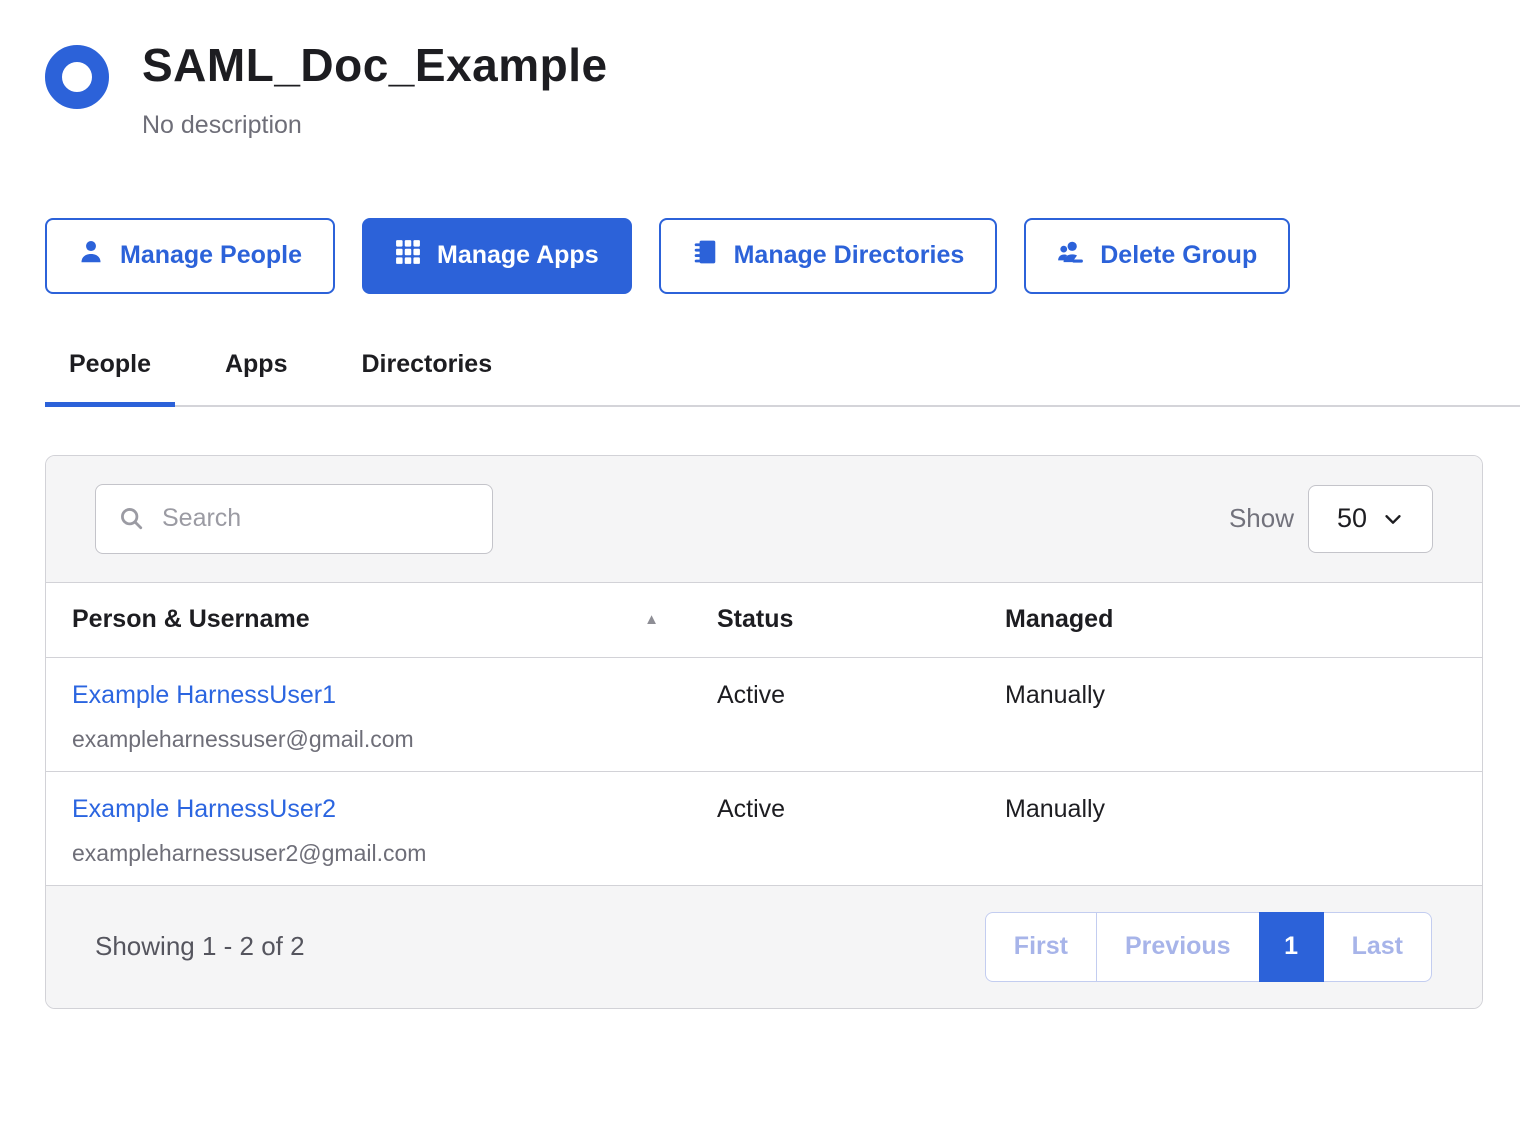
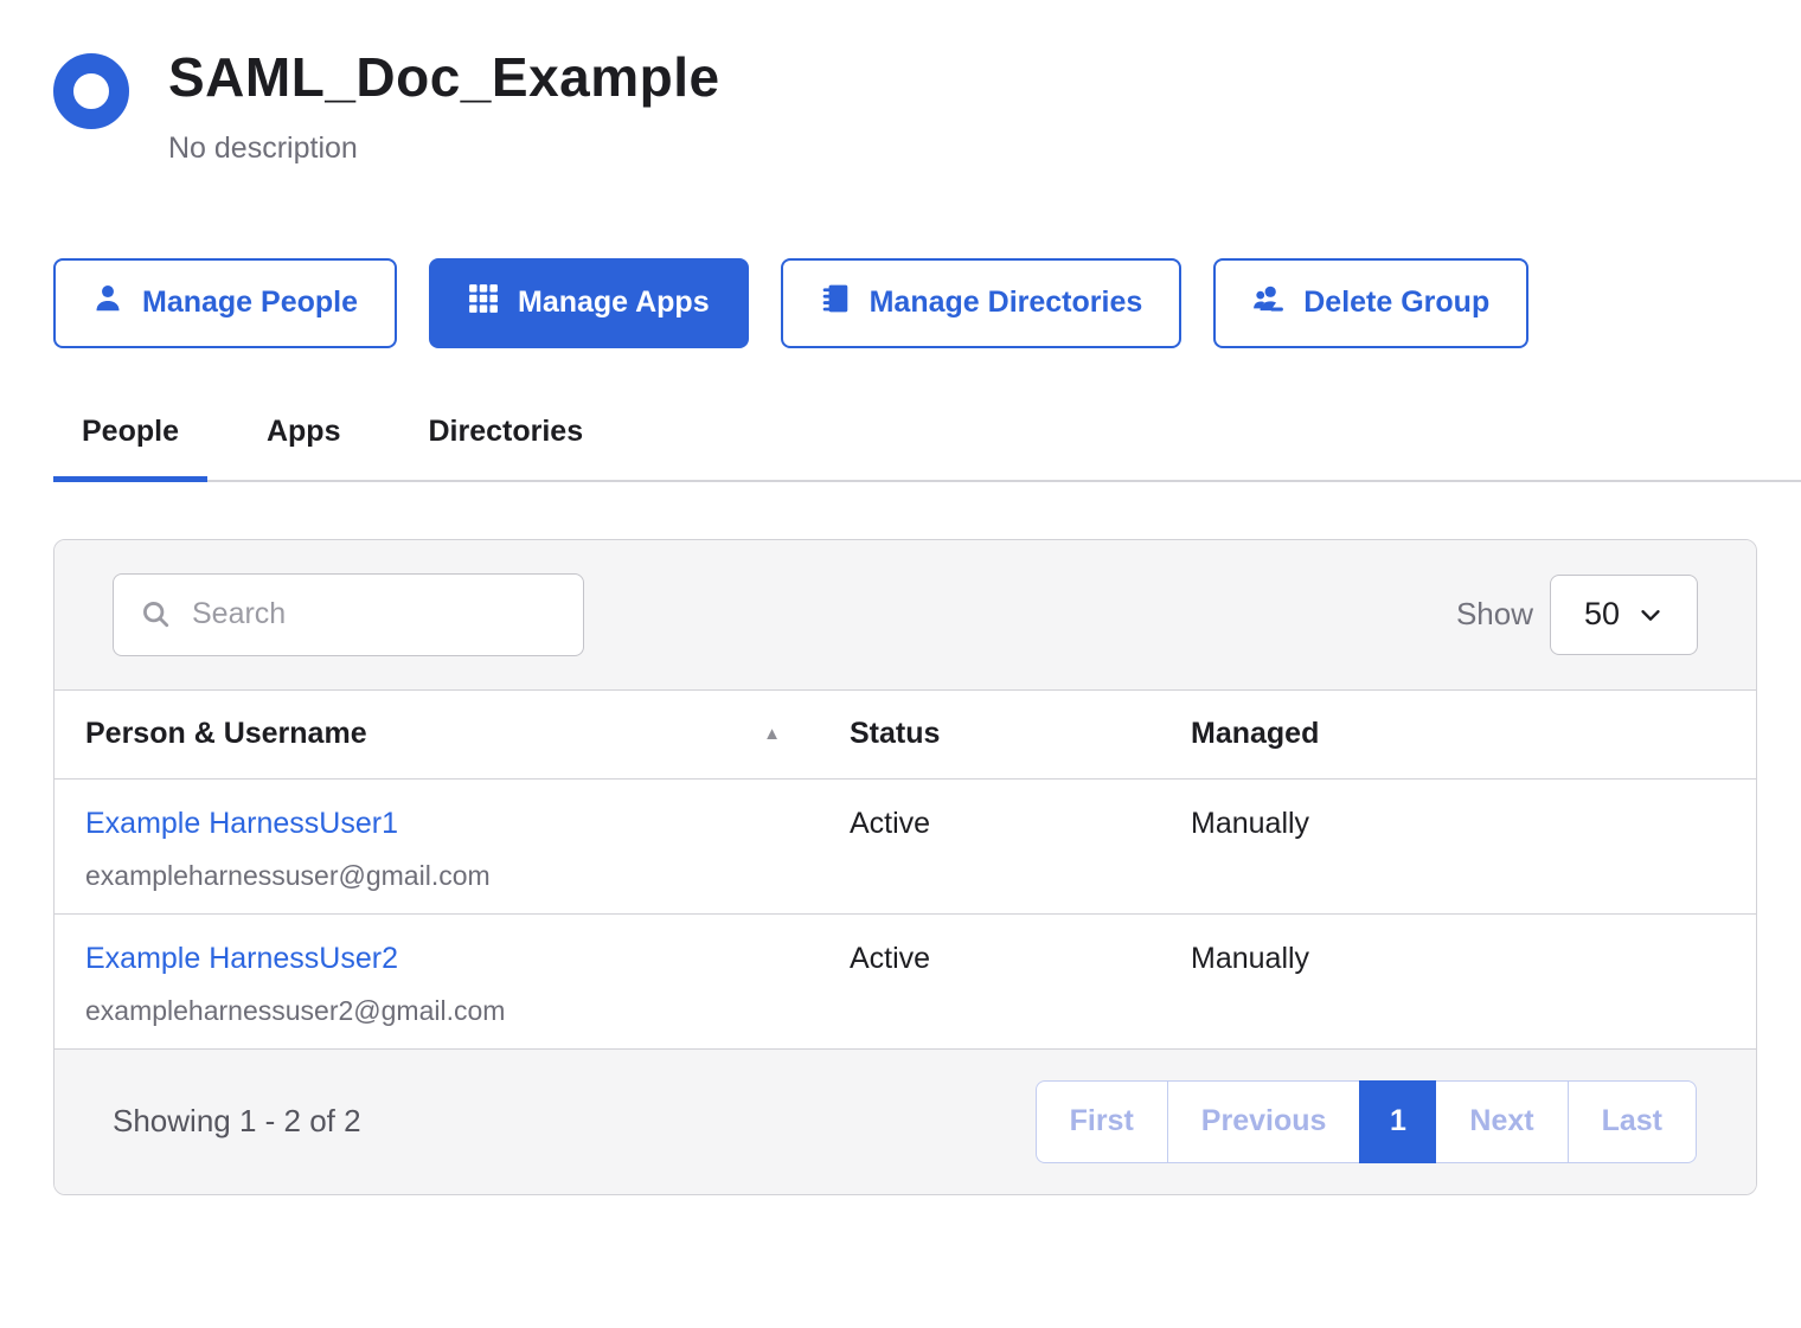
  SAML_Doc_Example
  No description
  Manage People
  Manage Apps
  Manage Directories
  Delete Group
  People
  Apps
  Directories
  Search
  Show
  50
  Person & Username
  ▲
  Status
  Managed
  Example HarnessUser1
  exampleharnessuser@gmail.com
  Active
  Manually
  Example HarnessUser2
  exampleharnessuser2@gmail.com
  Active
  Manually
  Showing 1 - 2 of 2
  First
  Previous
  1
+ Next
  Last
